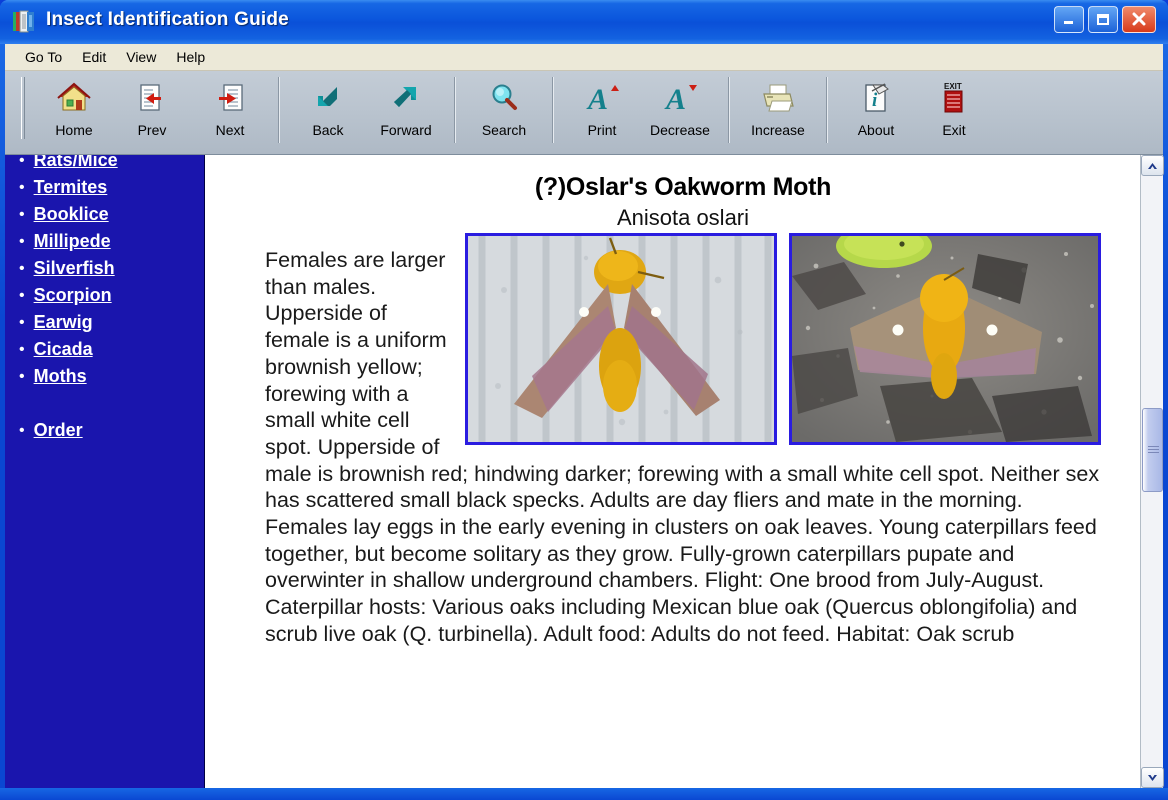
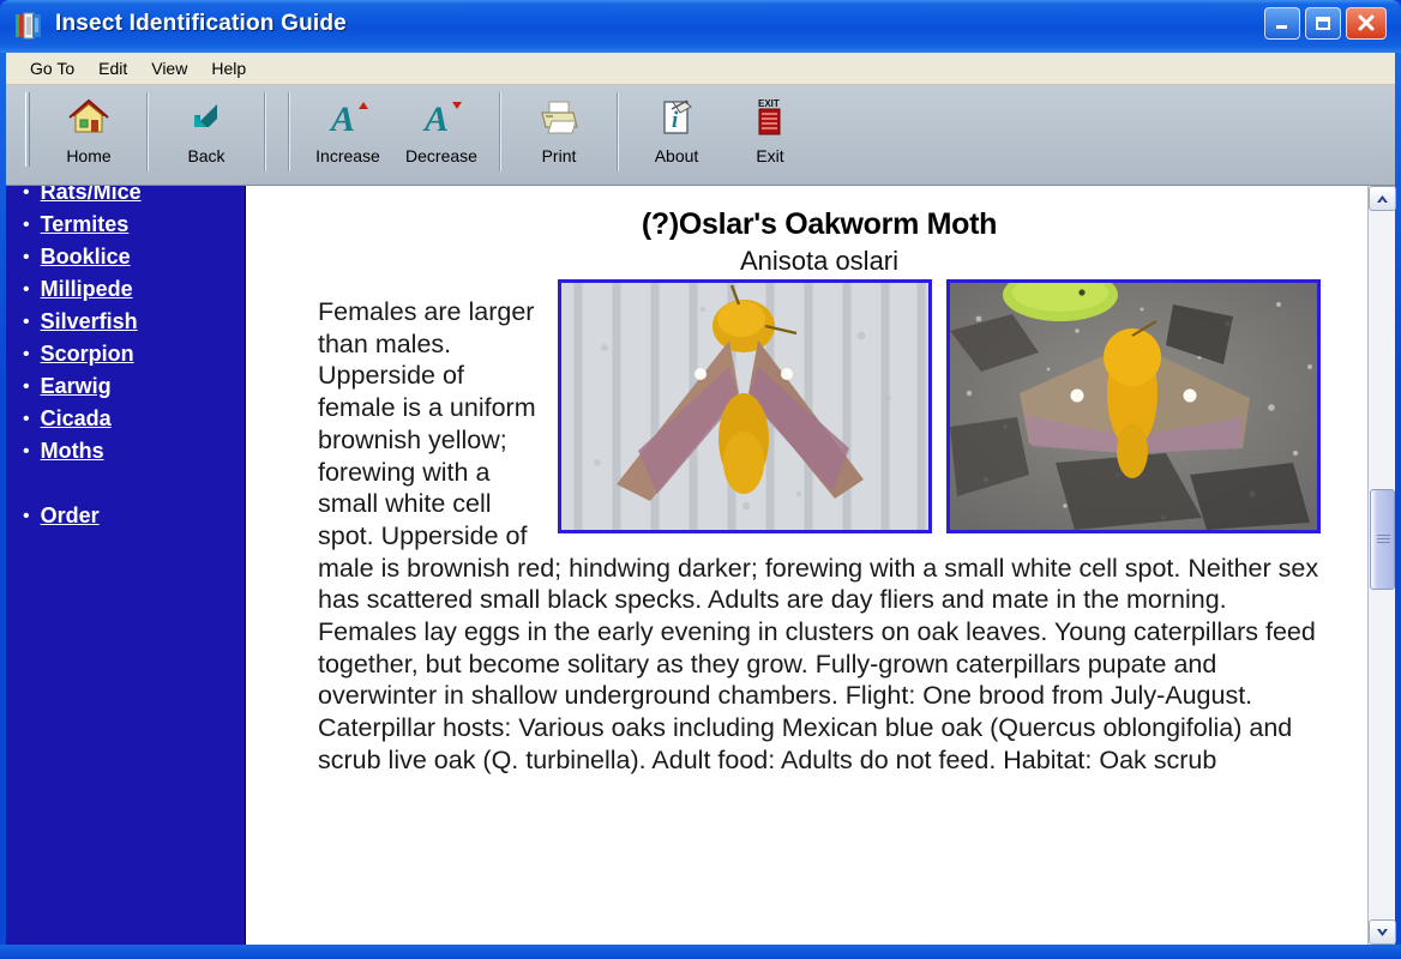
  Insect Identification Guide
  Go To
  Edit
  View
  Help
  Home
- Prev
- Next
  Back
- Forward
- Search
  A
- Print
+ Increase
  A
  Decrease
- Increase
+ Print
  i
  About
  EXIT
  Exit
  •
  Rats/Mice
  •
  Termites
  •
  Booklice
  •
  Millipede
  •
  Silverfish
  •
  Scorpion
  •
  Earwig
  •
  Cicada
  •
  Moths
  •
  Order
  (?)Oslar's Oakworm Moth
  Anisota oslari
  Females are larger than males. Upperside of female is a uniform brownish yellow; forewing with a small white cell spot. Upperside of male is brownish red; hindwing darker; forewing with a small white cell spot. Neither sex has scattered small black specks. Adults are day fliers and mate in the morning. Females lay eggs in the early evening in clusters on oak leaves. Young caterpillars feed together, but become solitary as they grow. Fully-grown caterpillars pupate and overwinter in shallow underground chambers. Flight: One brood from July-August. Caterpillar hosts: Various oaks including Mexican blue oak (Quercus oblongifolia) and scrub live oak (Q. turbinella). Adult food: Adults do not feed. Habitat: Oak scrub
